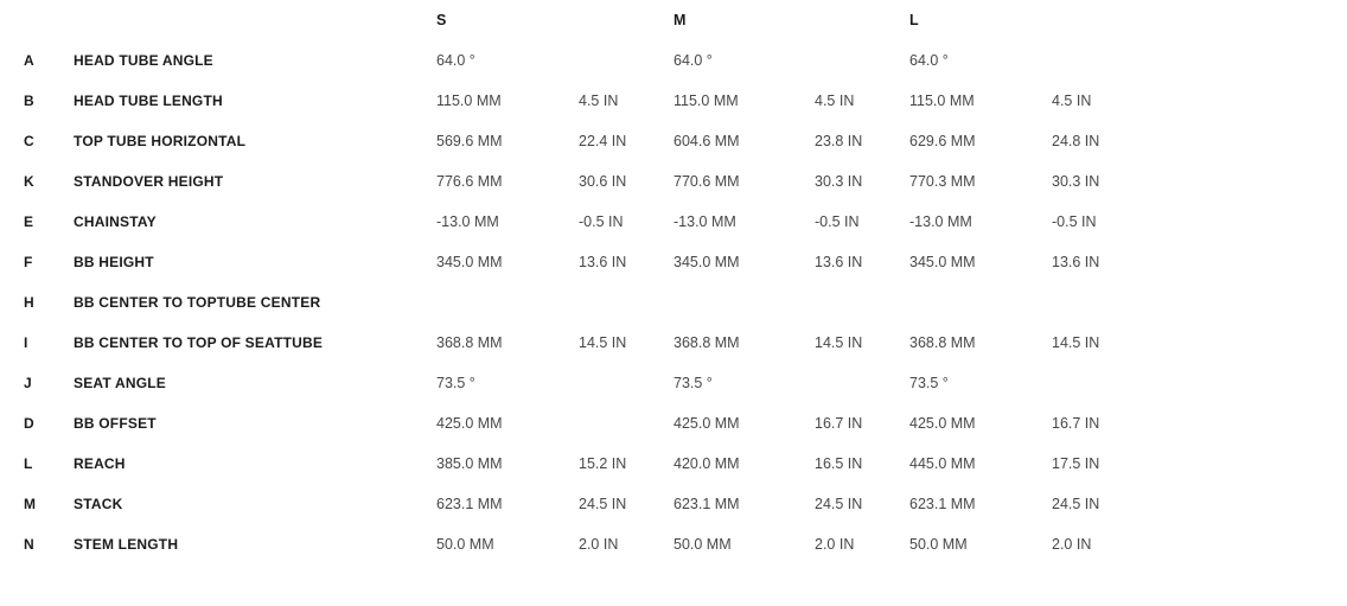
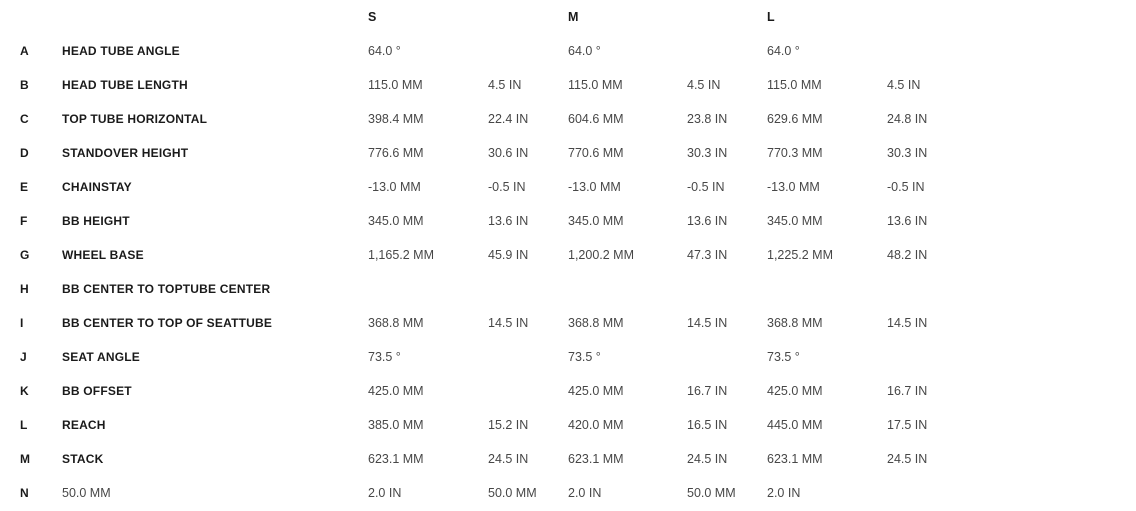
  S
  M
  L
  A
  HEAD TUBE ANGLE
  64.0 °
  64.0 °
  64.0 °
  B
  HEAD TUBE LENGTH
  115.0 MM
  4.5 IN
  115.0 MM
  4.5 IN
  115.0 MM
  4.5 IN
  C
  TOP TUBE HORIZONTAL
- 569.6 MM
+ 398.4 MM
  22.4 IN
  604.6 MM
  23.8 IN
  629.6 MM
  24.8 IN
- K
+ D
  STANDOVER HEIGHT
  776.6 MM
  30.6 IN
  770.6 MM
  30.3 IN
  770.3 MM
  30.3 IN
  E
  CHAINSTAY
  -13.0 MM
  -0.5 IN
  -13.0 MM
  -0.5 IN
  -13.0 MM
  -0.5 IN
  F
  BB HEIGHT
  345.0 MM
  13.6 IN
  345.0 MM
  13.6 IN
  345.0 MM
  13.6 IN
+ G
+ WHEEL BASE
+ 1,165.2 MM
+ 45.9 IN
+ 1,200.2 MM
+ 47.3 IN
+ 1,225.2 MM
+ 48.2 IN
  H
  BB CENTER TO TOPTUBE CENTER
  I
  BB CENTER TO TOP OF SEATTUBE
  368.8 MM
  14.5 IN
  368.8 MM
  14.5 IN
  368.8 MM
  14.5 IN
  J
  SEAT ANGLE
  73.5 °
  73.5 °
  73.5 °
- D
+ K
  BB OFFSET
  425.0 MM
  425.0 MM
  16.7 IN
  425.0 MM
  16.7 IN
  L
  REACH
  385.0 MM
  15.2 IN
  420.0 MM
  16.5 IN
  445.0 MM
  17.5 IN
  M
  STACK
  623.1 MM
  24.5 IN
  623.1 MM
  24.5 IN
  623.1 MM
  24.5 IN
  N
- STEM LENGTH
  50.0 MM
  2.0 IN
  50.0 MM
  2.0 IN
  50.0 MM
  2.0 IN
